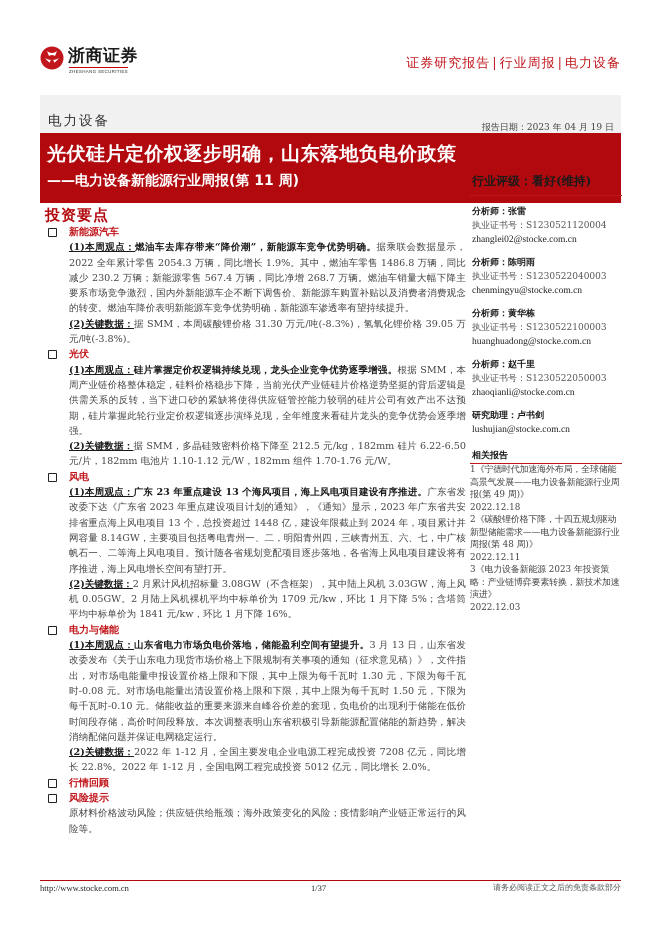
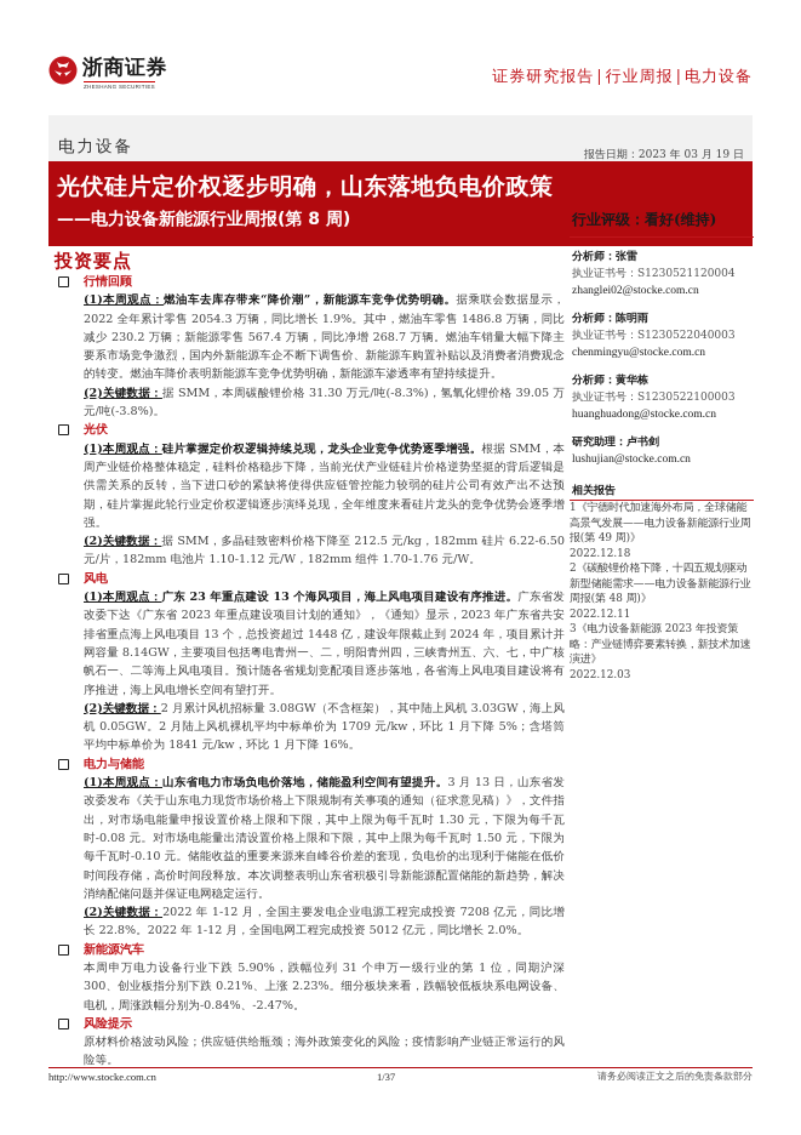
  浙商证券
  证券研究报告 | 行业周报 | 电力设备
  电力设备
- 报告日期：2023 年 04 月 19 日
+ 报告日期：2023 年 03 月 19 日
  光伏硅片定价权逐步明确，山东落地负电价政策
- ——电力设备新能源行业周报(第 11 周)
+ ——电力设备新能源行业周报(第 8 周)
  投资要点
- 新能源汽车
+ 行情回顾
  (1)本周观点：燃油车去库存带来“降价潮”，新能源车竞争优势明确。据乘联会数据显示，2022 全年累计零售 2054.3 万辆，同比增长 1.9%。其中，燃油车零售 1486.8 万辆，同比减少 230.2 万辆；新能源零售 567.4 万辆，同比净增 268.7 万辆。燃油车销量大幅下降主要系市场竞争激烈，国内外新能源车企不断下调售价、新能源车购置补贴以及消费者消费观念的转变。燃油车降价表明新能源车竞争优势明确，新能源车渗透率有望持续提升。
  (2)关键数据：据 SMM，本周碳酸锂价格 31.30 万元/吨(-8.3%)，氢氧化锂价格 39.05 万元/吨(-3.8%)。
  光伏
  (1)本周观点：硅片掌握定价权逻辑持续兑现，龙头企业竞争优势逐季增强。根据 SMM，本周产业链价格整体稳定，硅料价格稳步下降，当前光伏产业链硅片价格逆势坚挺的背后逻辑是供需关系的反转，当下进口砂的紧缺将使得供应链管控能力较弱的硅片公司有效产出不达预期，硅片掌握此轮行业定价权逻辑逐步演绎兑现，全年维度来看硅片龙头的竞争优势会逐季增强。
  (2)关键数据：据 SMM，多晶硅致密料价格下降至 212.5 元/kg，182mm 硅片 6.22-6.50 元/片，182mm 电池片 1.10-1.12 元/W，182mm 组件 1.70-1.76 元/W。
  风电
  (1)本周观点：广东 23 年重点建设 13 个海风项目，海上风电项目建设有序推进。广东省发改委下达《广东省 2023 年重点建设项目计划的通知》，《通知》显示，2023 年广东省共安排省重点海上风电项目 13 个，总投资超过 1448 亿，建设年限截止到 2024 年，项目累计并网容量 8.14GW，主要项目包括粤电青州一、二，明阳青州四，三峡青州五、六、七，中广核帆石一、二等海上风电项目。预计随各省规划竞配项目逐步落地，各省海上风电项目建设将有序推进，海上风电增长空间有望打开。
  (2)关键数据：2 月累计风机招标量 3.08GW（不含框架），其中陆上风机 3.03GW，海上风机 0.05GW。2 月陆上风机裸机平均中标单价为 1709 元/kw，环比 1 月下降 5%；含塔筒平均中标单价为 1841 元/kw，环比 1 月下降 16%。
  电力与储能
  (1)本周观点：山东省电力市场负电价落地，储能盈利空间有望提升。3 月 13 日，山东省发改委发布《关于山东电力现货市场价格上下限规制有关事项的通知（征求意见稿）》，文件指出，对市场电能量申报设置价格上限和下限，其中上限为每千瓦时 1.30 元，下限为每千瓦时-0.08 元。对市场电能量出清设置价格上限和下限，其中上限为每千瓦时 1.50 元，下限为每千瓦时-0.10 元。储能收益的重要来源来自峰谷价差的套现，负电价的出现利于储能在低价时间段存储，高价时间段释放。本次调整表明山东省积极引导新能源配置储能的新趋势，解决消纳配储问题并保证电网稳定运行。
  (2)关键数据：2022 年 1-12 月，全国主要发电企业电源工程完成投资 7208 亿元，同比增长 22.8%。2022 年 1-12 月，全国电网工程完成投资 5012 亿元，同比增长 2.0%。
- 行情回顾
+ 新能源汽车
+ 本周申万电力设备行业下跌 5.90%，跌幅位列 31 个申万一级行业的第 1 位，同期沪深 300、创业板指分别下跌 0.21%、上涨 2.23%。细分板块来看，跌幅较低板块系电网设备、电机，周涨跌幅分别为-0.84%、-2.47%。
  风险提示
  原材料价格波动风险；供应链供给瓶颈；海外政策变化的风险；疫情影响产业链正常运行的风险等。
  行业评级：看好(维持)
  分析师：张雷
  执业证书号：S1230521120004
  zhanglei02@stocke.com.cn
  分析师：陈明雨
  执业证书号：S1230522040003
  chenmingyu@stocke.com.cn
  分析师：黄华栋
  执业证书号：S1230522100003
  huanghuadong@stocke.com.cn
- 分析师：赵千里
- 执业证书号：S1230522050003
- zhaoqianli@stocke.com.cn
  研究助理：卢书剑
  lushujian@stocke.com.cn
  相关报告
  1《宁德时代加速海外布局，全球储能高景气发展——电力设备新能源行业周报(第 49 周)》
  2022.12.18
  2《碳酸锂价格下降，十四五规划驱动新型储能需求——电力设备新能源行业周报(第 48 周)》
  2022.12.11
  3《电力设备新能源 2023 年投资策略：产业链博弈要素转换，新技术加速演进》
  2022.12.03
  http://www.stocke.com.cn
  1/37
  请务必阅读正文之后的免责条款部分
